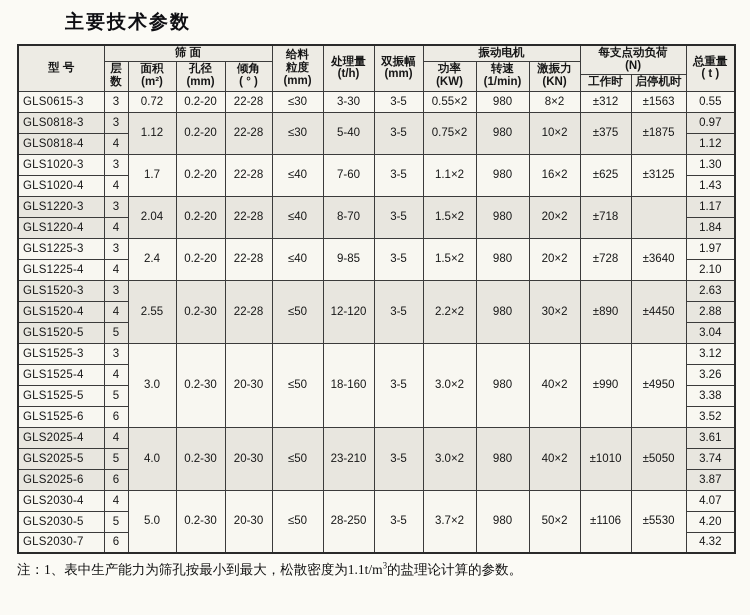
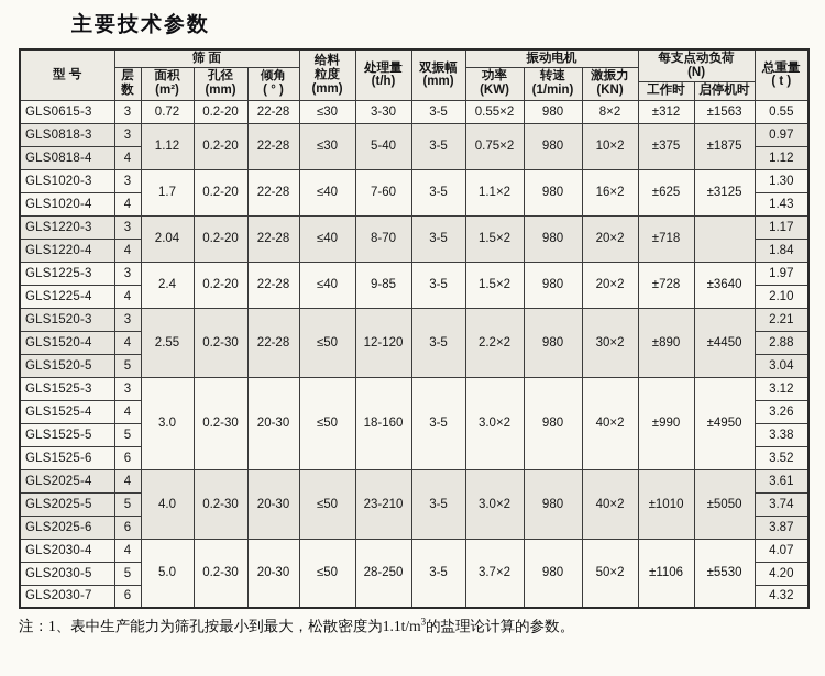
  主要技术参数
  型 号	筛 面	给料 粒度 (mm)	处理量 (t/h)	双振幅 (mm)	振动电机	每支点动负荷 (N)	总重量 ( t )
  层 数	面积 (m²)	孔径 (mm)	倾角 ( ° )	功率 (KW)	转速 (1/min)	激振力 (KN)
  工作时	启停机时
  GLS0615-3	3	0.72	0.2-20	22-28	≤30	3-30	3-5	0.55×2	980	8×2	±312	±1563	0.55
  GLS0818-3	3	1.12	0.2-20	22-28	≤30	5-40	3-5	0.75×2	980	10×2	±375	±1875	0.97
  GLS0818-4	4	1.12
  GLS1020-3	3	1.7	0.2-20	22-28	≤40	7-60	3-5	1.1×2	980	16×2	±625	±3125	1.30
  GLS1020-4	4	1.43
  GLS1220-3	3	2.04	0.2-20	22-28	≤40	8-70	3-5	1.5×2	980	20×2	±718		1.17
  GLS1220-4	4	1.84
  GLS1225-3	3	2.4	0.2-20	22-28	≤40	9-85	3-5	1.5×2	980	20×2	±728	±3640	1.97
  GLS1225-4	4	2.10
- GLS1520-3	3	2.55	0.2-30	22-28	≤50	12-120	3-5	2.2×2	980	30×2	±890	±4450	2.63
+ GLS1520-3	3	2.55	0.2-30	22-28	≤50	12-120	3-5	2.2×2	980	30×2	±890	±4450	2.21
  GLS1520-4	4	2.88
  GLS1520-5	5	3.04
  GLS1525-3	3	3.0	0.2-30	20-30	≤50	18-160	3-5	3.0×2	980	40×2	±990	±4950	3.12
  GLS1525-4	4	3.26
  GLS1525-5	5	3.38
  GLS1525-6	6	3.52
  GLS2025-4	4	4.0	0.2-30	20-30	≤50	23-210	3-5	3.0×2	980	40×2	±1010	±5050	3.61
  GLS2025-5	5	3.74
  GLS2025-6	6	3.87
  GLS2030-4	4	5.0	0.2-30	20-30	≤50	28-250	3-5	3.7×2	980	50×2	±1106	±5530	4.07
  GLS2030-5	5	4.20
  GLS2030-7	6	4.32
  注：
  1、表中生产能力为筛孔按最小到最大，松散密度为1.1t/m3的盐理论计算的参数。
